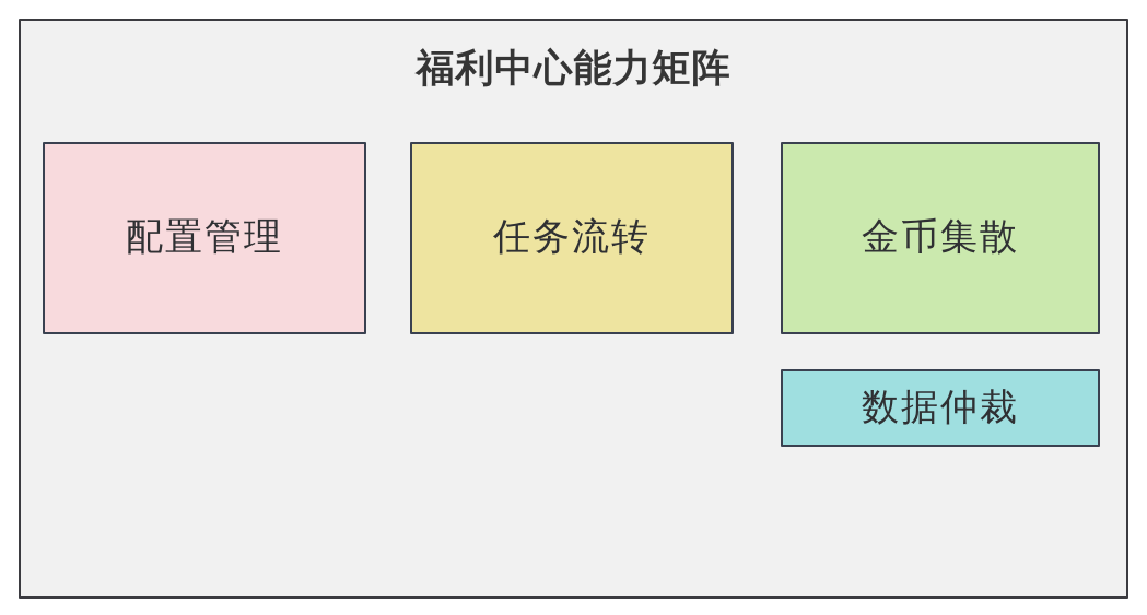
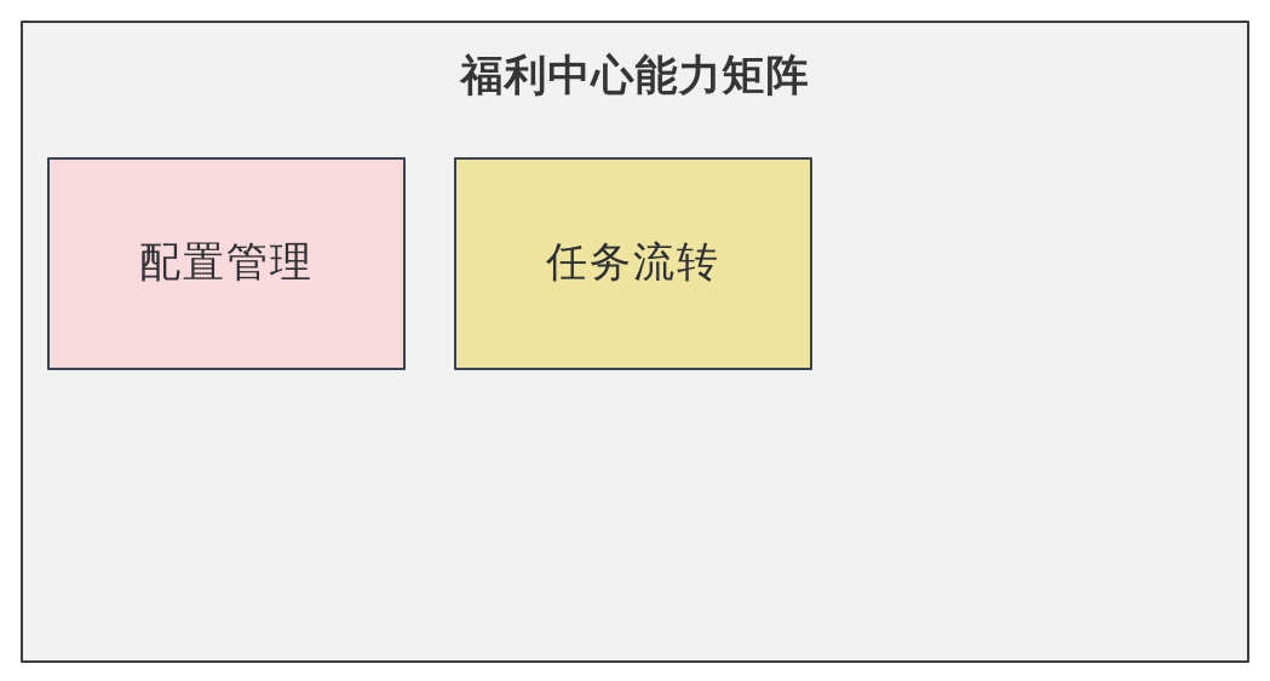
  福利中心能力矩阵
  配置管理
  任务流转
- 金币集散
- 数据仲裁
